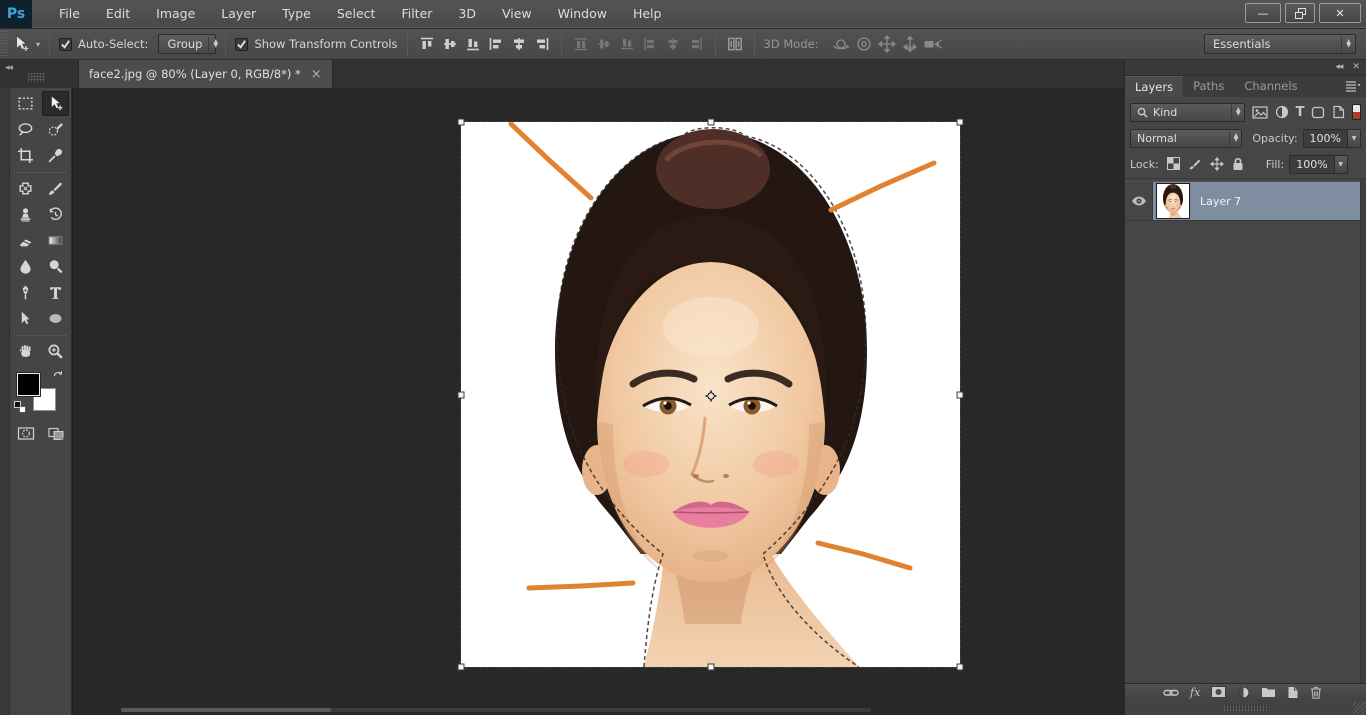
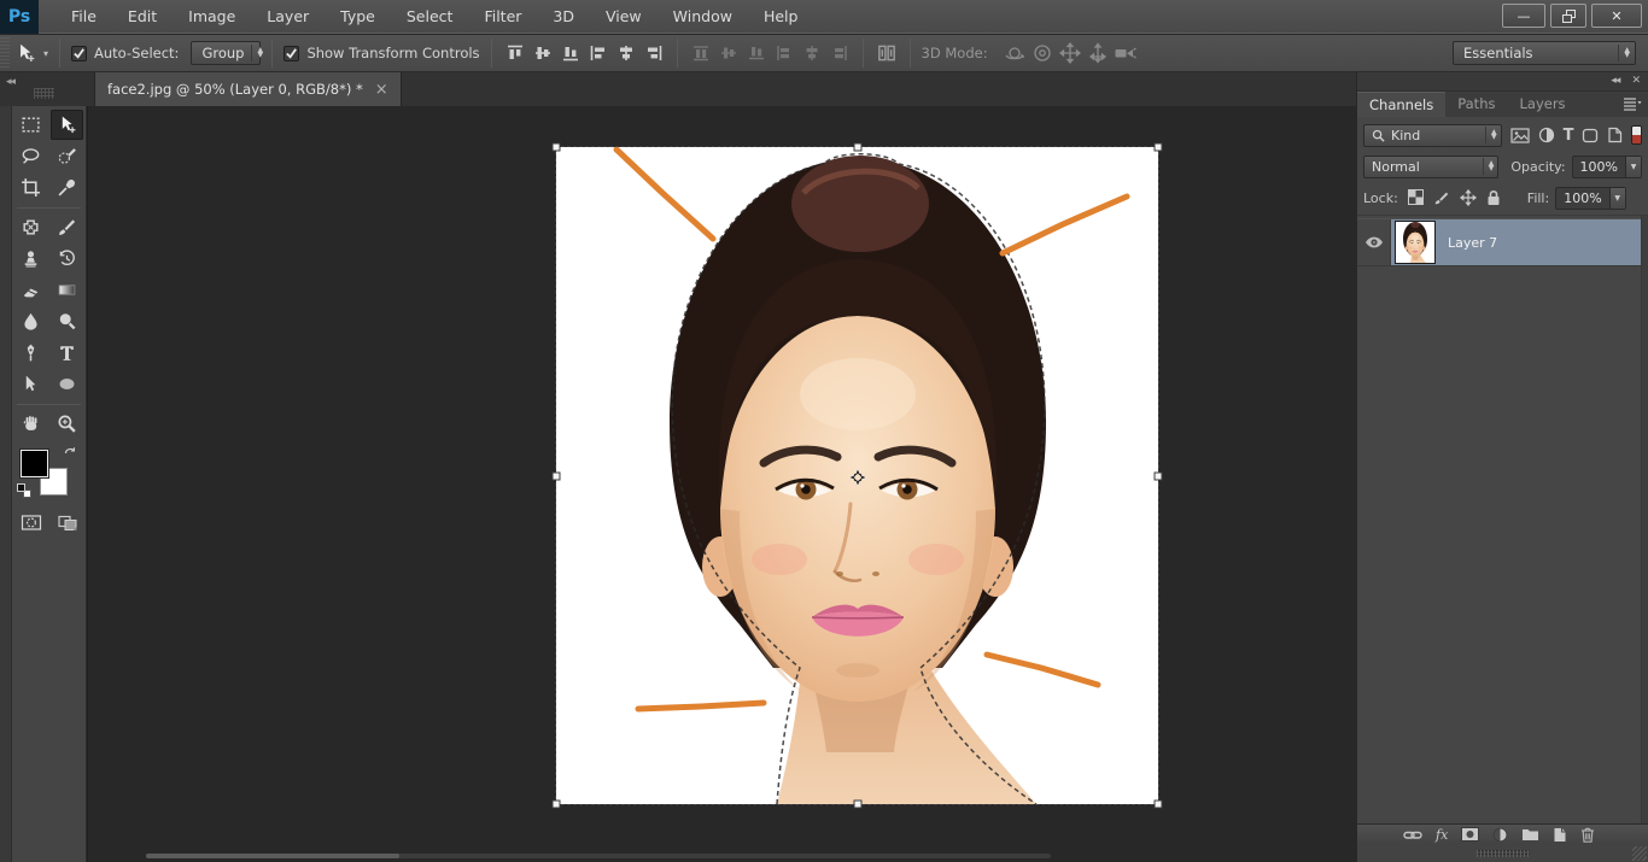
  Ps
  File
  Edit
  Image
  Layer
  Type
  Select
  Filter
  3D
  View
  Window
  Help
  —
  ✕
  ▾
  Auto-Select:
  Group
  Show Transform Controls
  3D Mode:
  Essentials
  ◂◂
- face2.jpg @ 80% (Layer 0, RGB/8*) *
+ face2.jpg @ 50% (Layer 0, RGB/8*) *
  ×
  ◂◂
  ✕
- Layers
+ Channels
  Paths
- Channels
+ Layers
  Kind
  T
  Normal
  Opacity:
  100%
  Lock:
  Fill:
  100%
  Layer 7
  fx
